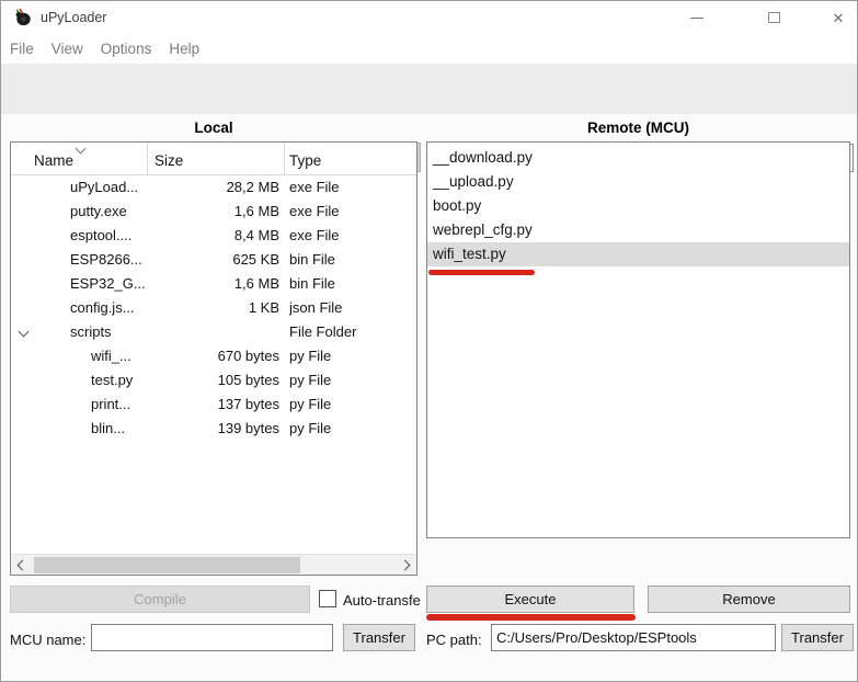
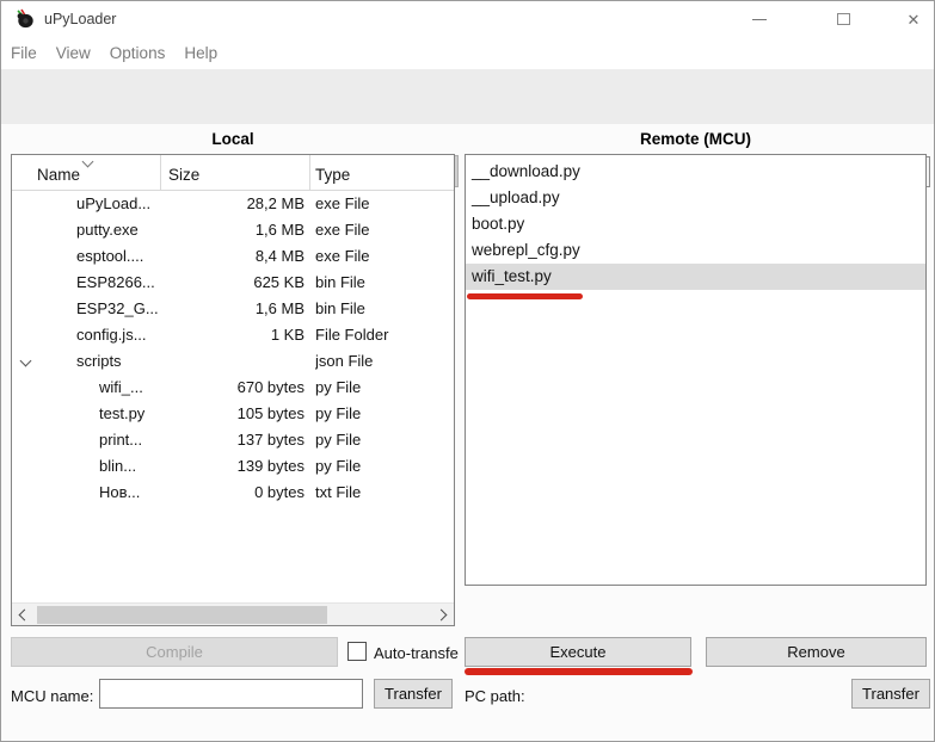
  uPyLoader
  ✕
  File
  View
  Options
  Help
  Local
  Remote (MCU)
  Name
  Size
  Type
  uPyLoad...
  28,2 MB
  exe File
  putty.exe
  1,6 MB
  exe File
  esptool....
  8,4 MB
  exe File
  ESP8266...
  625 KB
  bin File
  ESP32_G...
  1,6 MB
  bin File
  config.js...
  1 KB
- json File
+ File Folder
  scripts
- File Folder
+ json File
  wifi_...
  670 bytes
  py File
  test.py
  105 bytes
  py File
  print...
  137 bytes
  py File
  blin...
  139 bytes
  py File
+ Нов...
+ 0 bytes
+ txt File
  __download.py
  __upload.py
  boot.py
  webrepl_cfg.py
  wifi_test.py
  Compile
  Auto-transfe
  Execute
  Remove
  MCU name:
  Transfer
  PC path:
- C:/Users/Pro/Desktop/ESPtools
  Transfer
